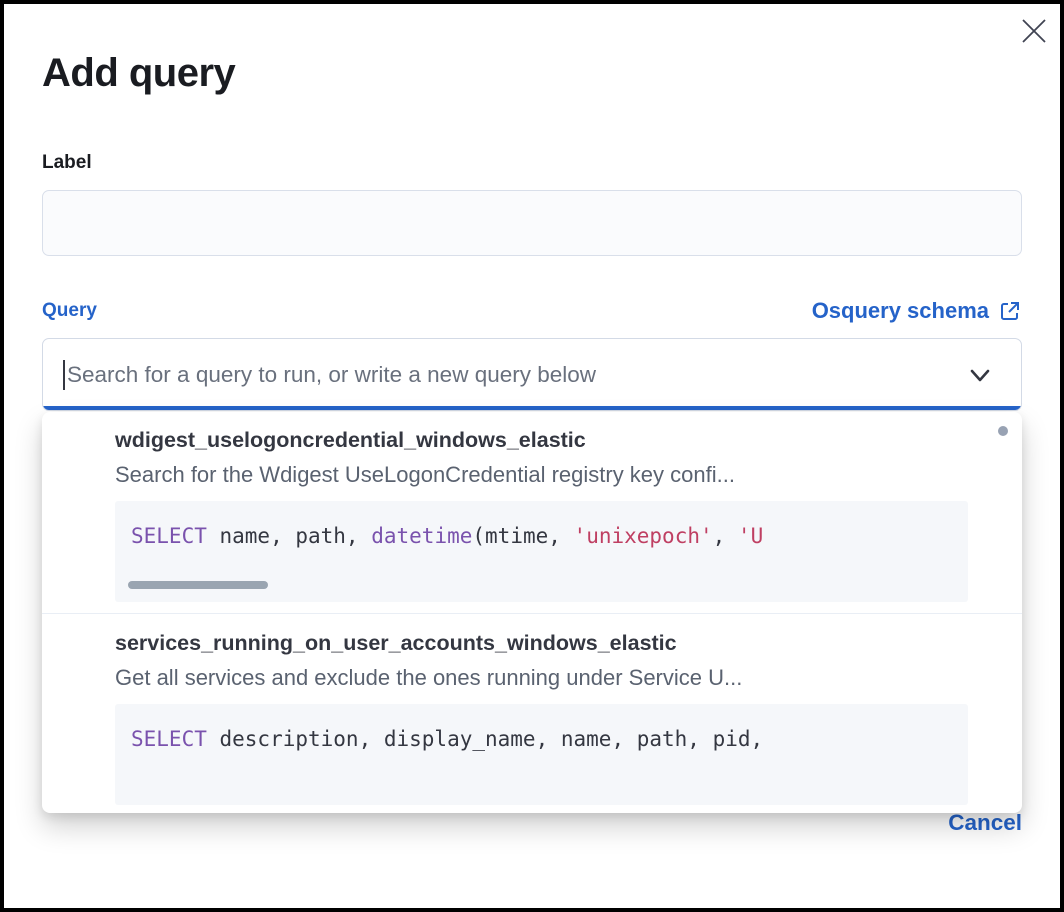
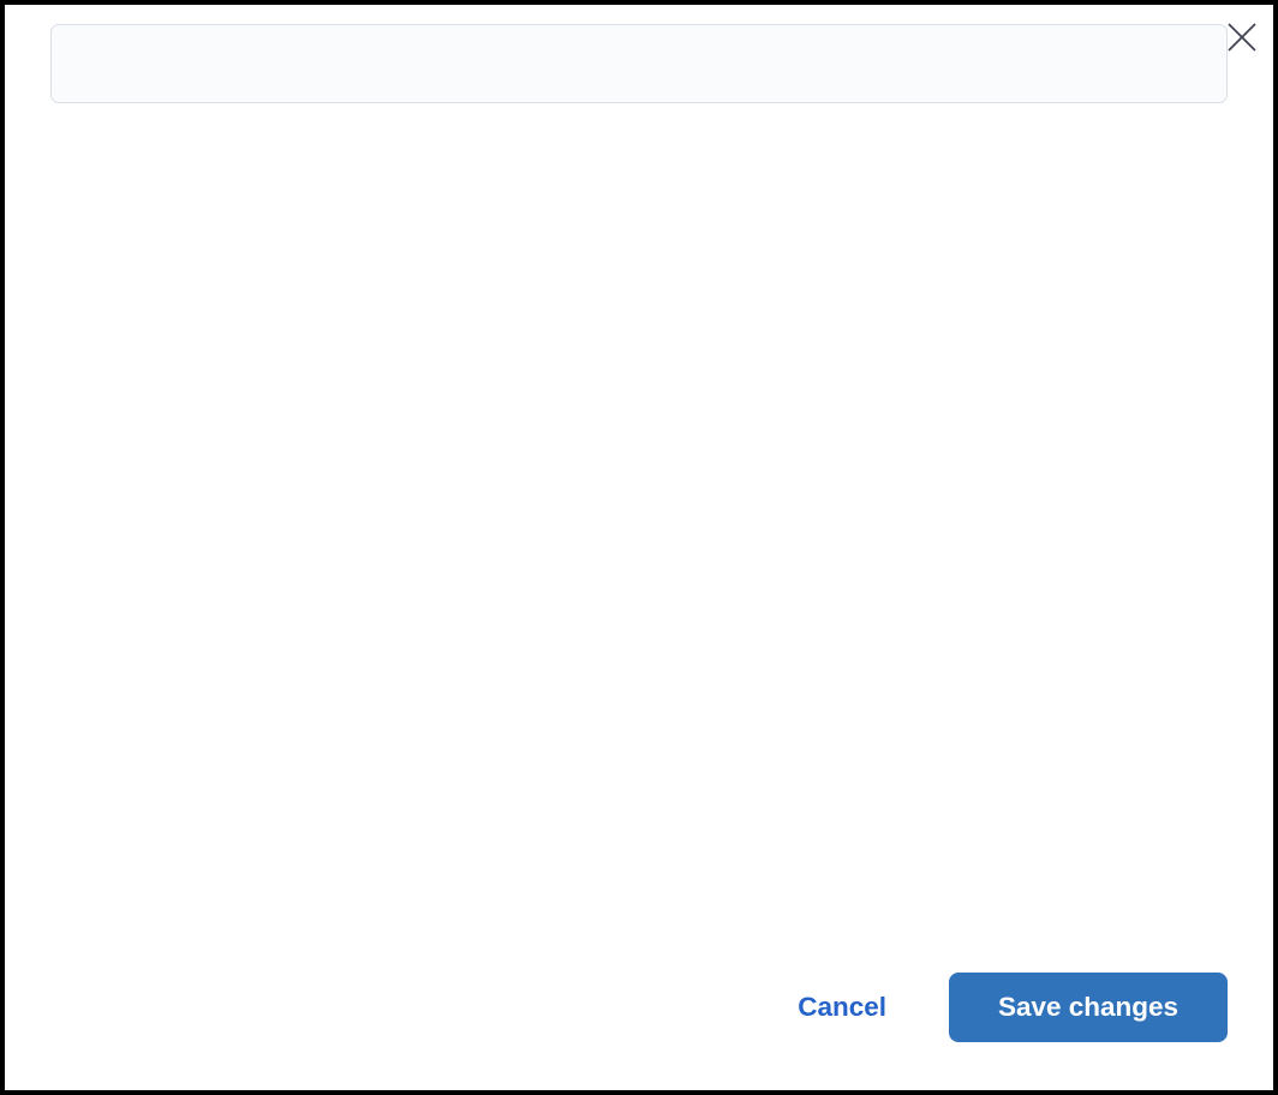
- Add query
- Label
- Query
- Osquery schema
- Search for a query to run, or write a new query below
- wdigest_uselogoncredential_windows_elastic
- Search for the Wdigest UseLogonCredential registry key confi...
- SELECT name, path, datetime(mtime, 'unixepoch', 'U
- services_running_on_user_accounts_windows_elastic
- Get all services and exclude the ones running under Service U...
- SELECT description, display_name, name, path, pid,
  Cancel
+ Save changes
